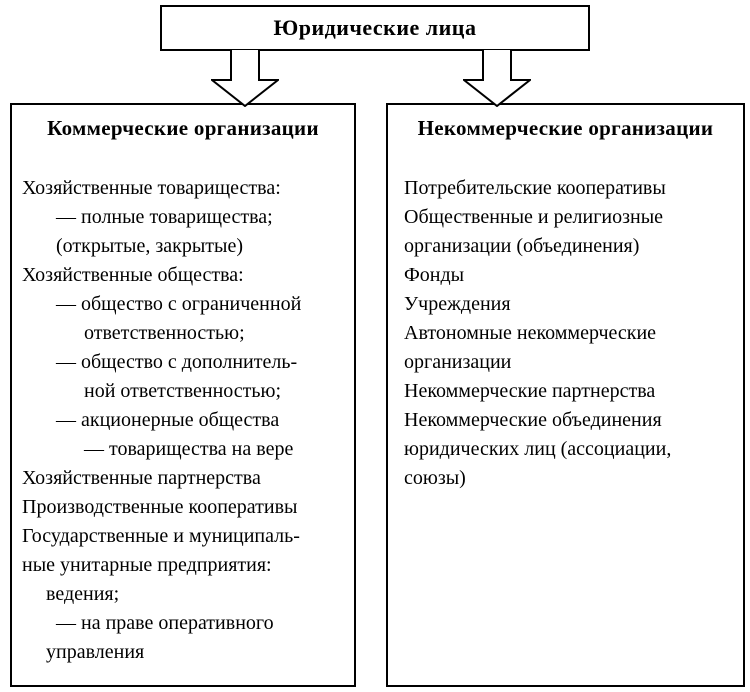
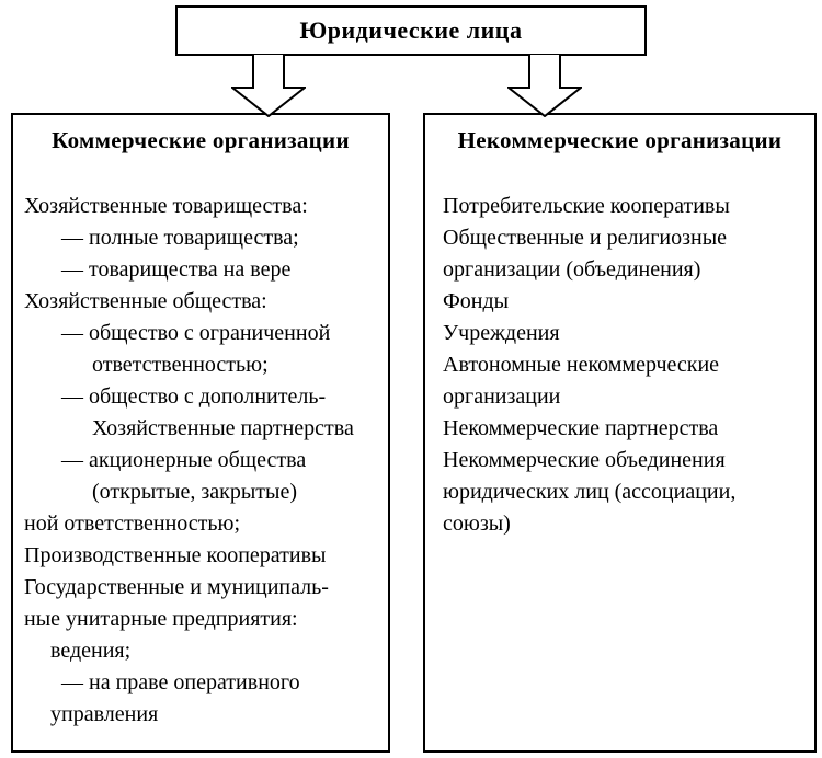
  Юридические лица
  Коммерческие организации
  Хозяйственные товарищества:
  — полные товарищества;
- (открытые, закрытые)
+ — товарищества на вере
  Хозяйственные общества:
  — общество с ограниченной
  ответственностью;
  — общество с дополнитель-
- ной ответственностью;
+ Хозяйственные партнерства
  — акционерные общества
- — товарищества на вере
+ (открытые, закрытые)
- Хозяйственные партнерства
+ ной ответственностью;
  Производственные кооперативы
  Государственные и муниципаль-
  ные унитарные предприятия:
  ведения;
  — на праве оперативного
  управления
  Некоммерческие организации
  Потребительские кооперативы
  Общественные и религиозные
  организации (объединения)
  Фонды
  Учреждения
  Автономные некоммерческие
  организации
  Некоммерческие партнерства
  Некоммерческие объединения
  юридических лиц (ассоциации,
  союзы)
